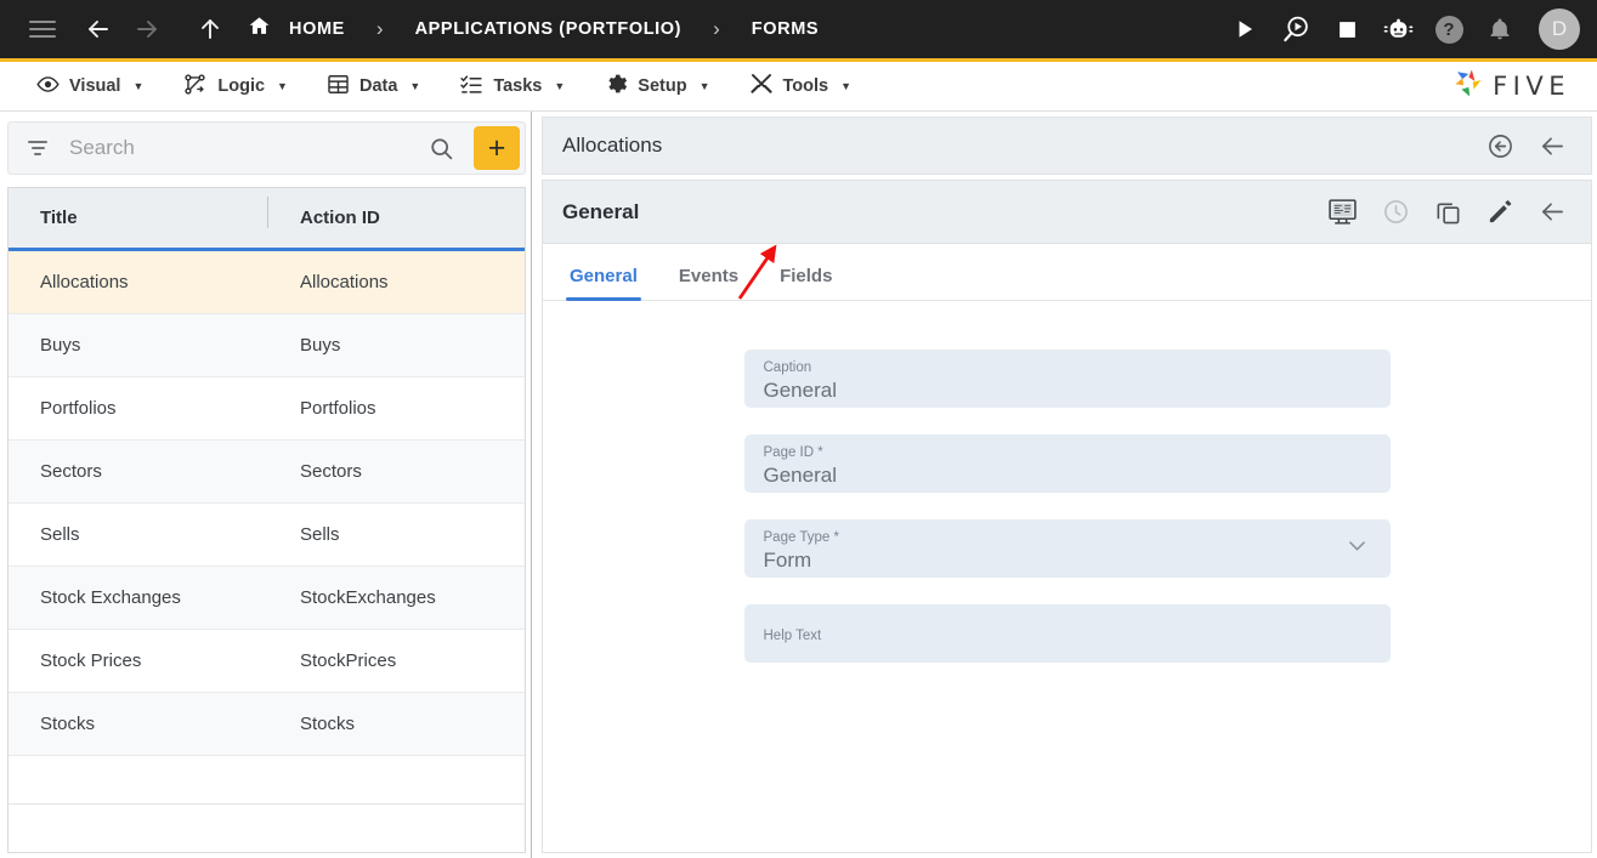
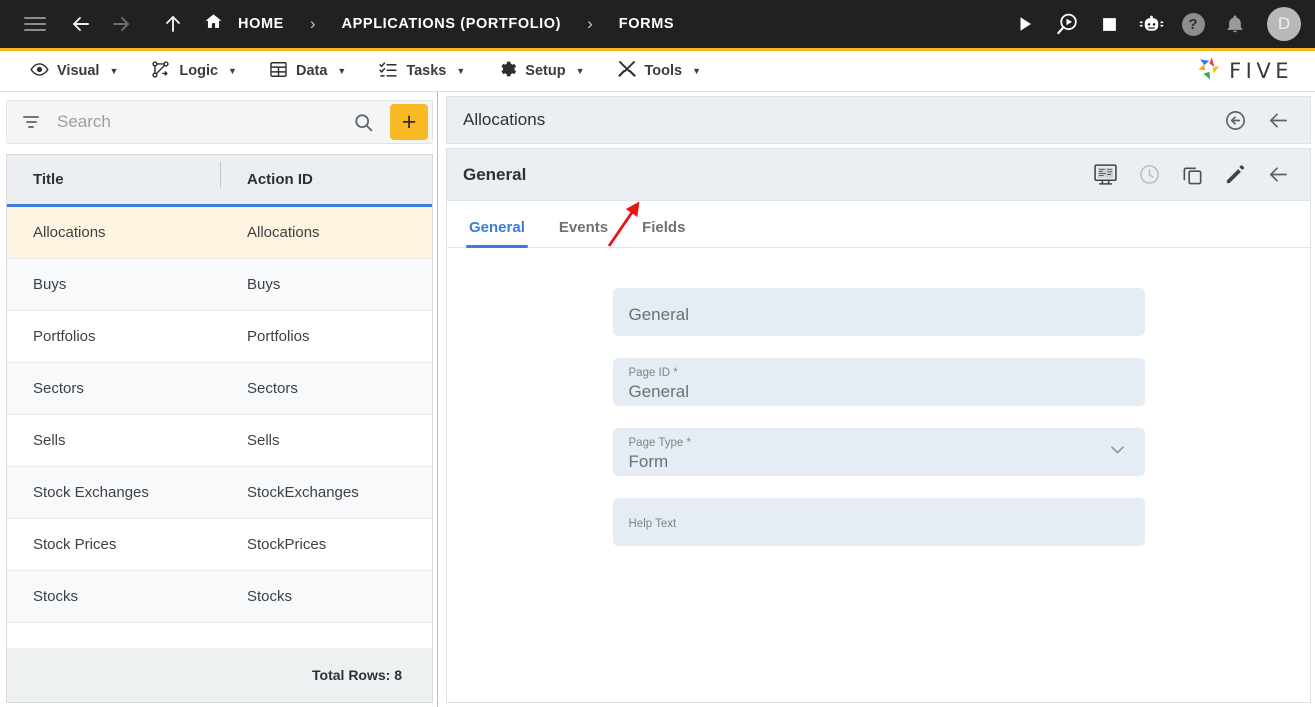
  HOME
  ›
  APPLICATIONS (PORTFOLIO)
  ›
  FORMS
  ?
  D
  Visual
  ▼
  Logic
  ▼
  Data
  ▼
  Tasks
  ▼
  Setup
  ▼
  Tools
  ▼
  FIVE
  Search
  +
  Title
  Action ID
  Allocations
  Allocations
  Buys
  Buys
  Portfolios
  Portfolios
  Sectors
  Sectors
  Sells
  Sells
  Stock Exchanges
  StockExchanges
  Stock Prices
  StockPrices
  Stocks
  Stocks
+ Total Rows: 8
  Allocations
  General
  General
  Events
  Fields
- Caption
  General
  Page ID *
  General
  Page Type *
  Form
  Help Text
